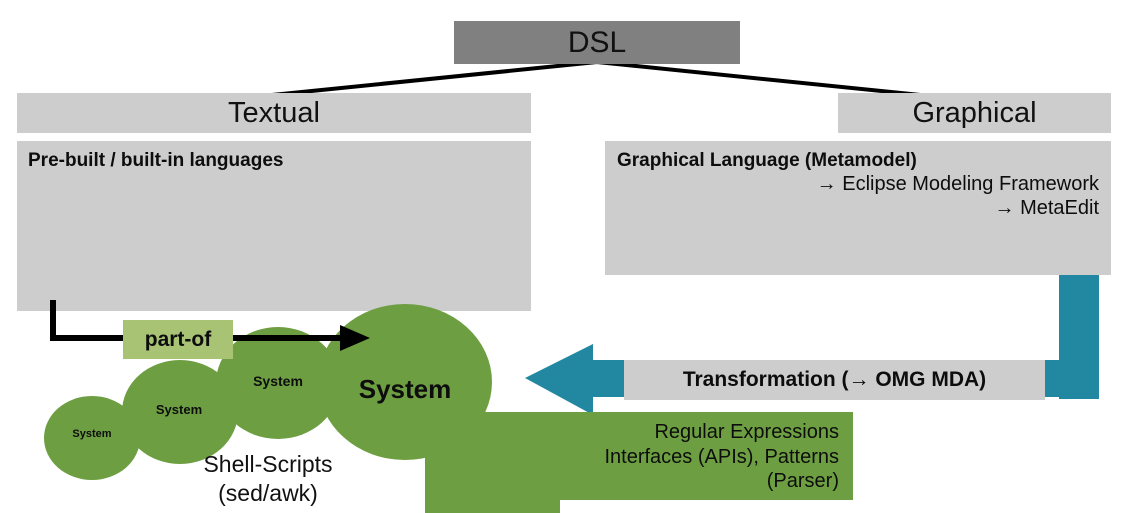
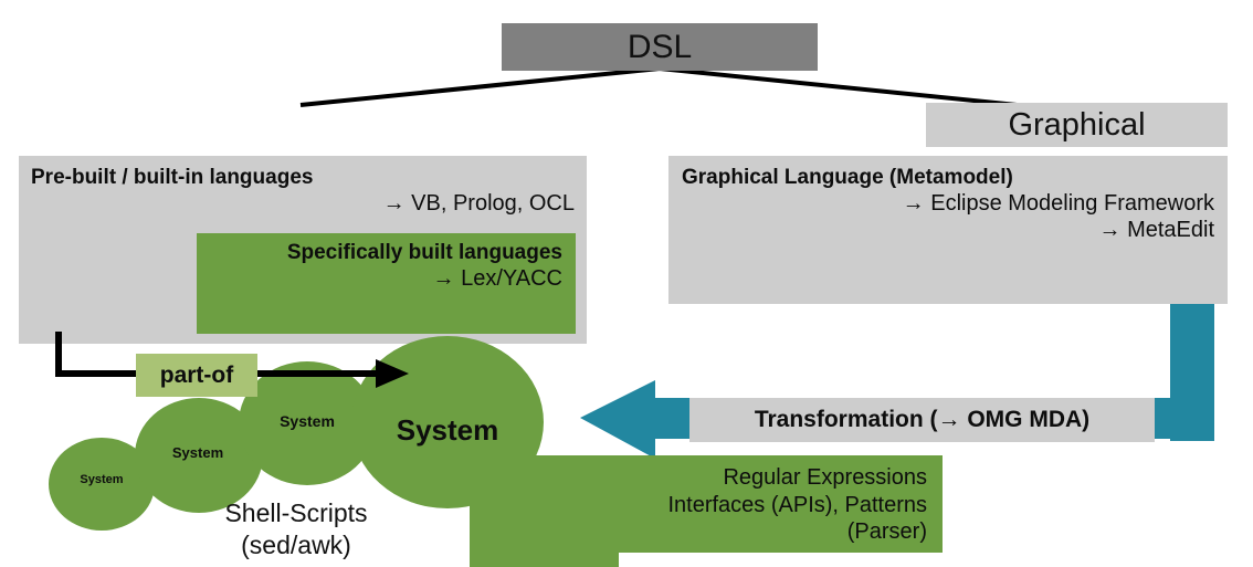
  DSL
- Textual
  Graphical
  Pre-built / built-in languages
+ → VB, Prolog, OCL
+ Specifically built languages
+ → Lex/YACC
  Graphical Language (Metamodel)
  → Eclipse Modeling Framework
  → MetaEdit
  Transformation (→ OMG MDA)
  Regular Expressions
  Interfaces (APIs), Patterns
  (Parser)
  System
  System
  System
  System
  Shell-Scripts
  (sed/awk)
  part-of
